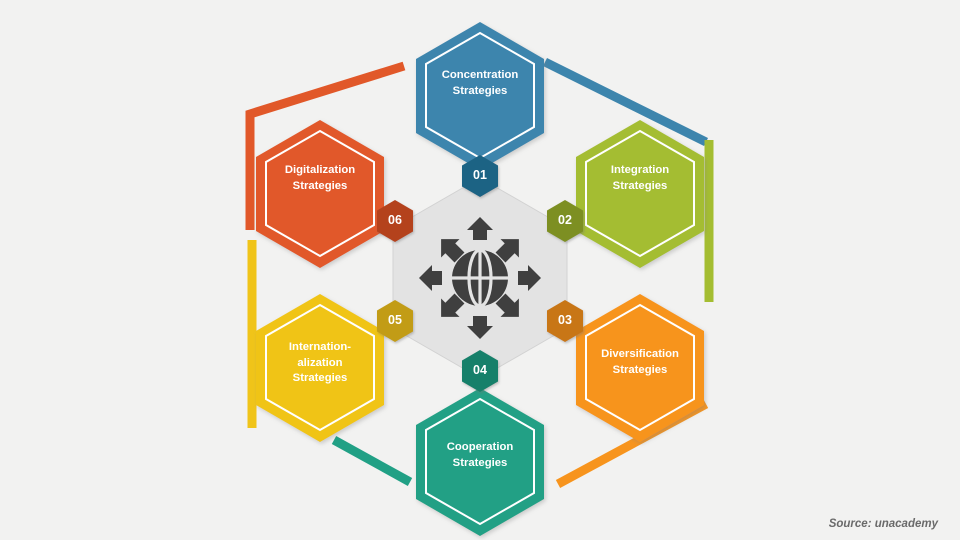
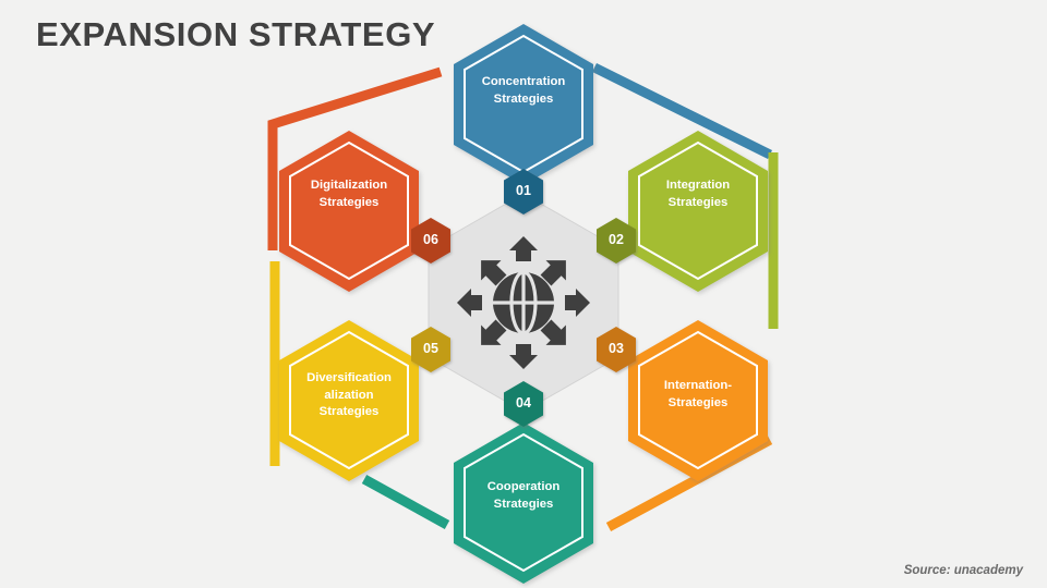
+ EXPANSION STRATEGY
  Concentration
  Strategies
  Integration
  Strategies
- Diversification
+ Internation-
  Strategies
  Cooperation
  Strategies
- Internation-
+ Diversification
  alization
  Strategies
  Digitalization
  Strategies
  01
  02
  03
  04
  05
  06
  Source: unacademy
